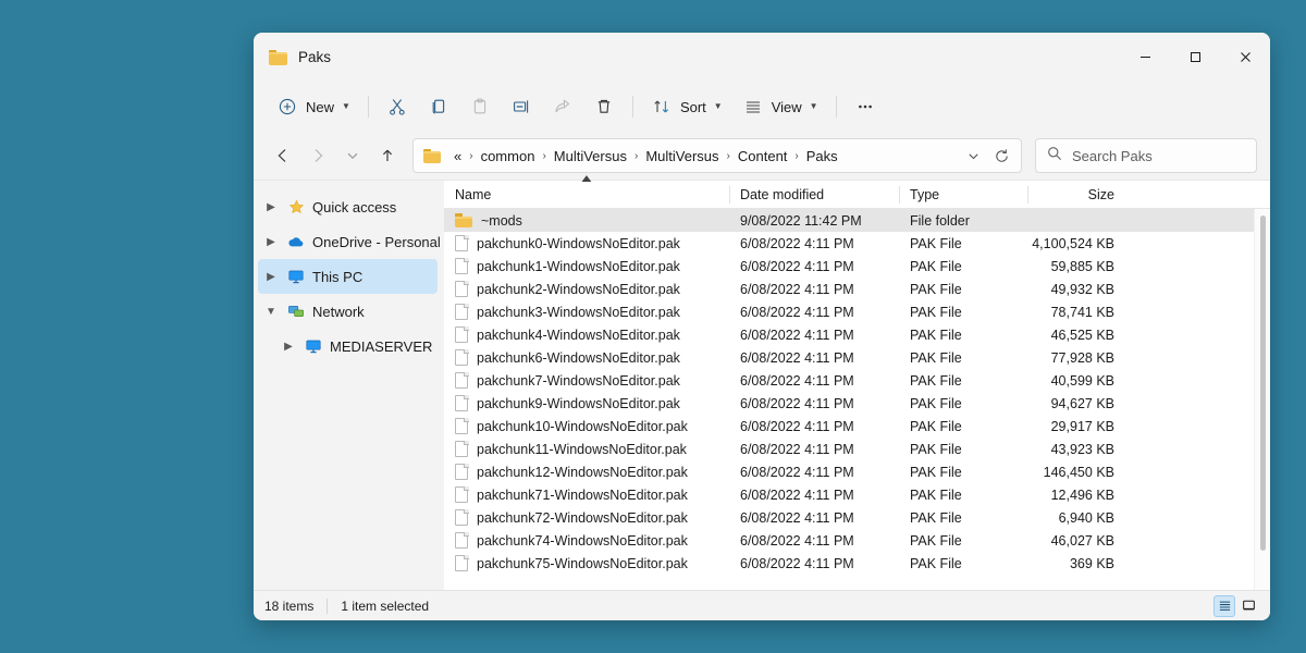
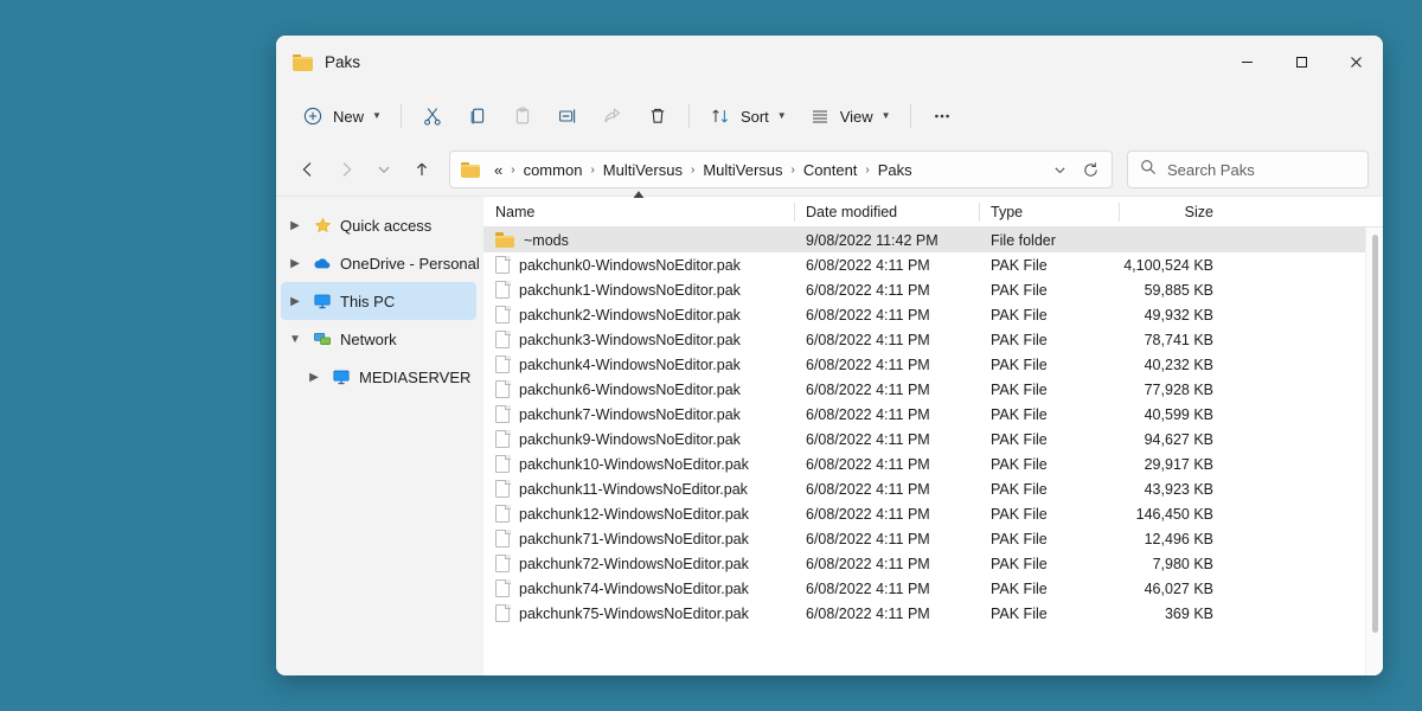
  Paks
  New
  ▼
  Sort
  ▼
  View
  ▼
  «
  ›
  common
  ›
  MultiVersus
  ›
  MultiVersus
  ›
  Content
  ›
  Paks
  Search Paks
  ▶
  Quick access
  ▶
  OneDrive - Personal
  ▶
  This PC
  ▼
  Network
  ▶
  MEDIASERVER
  Name
  ▲
  Date modified
  Type
  Size
  ~mods
  9/08/2022 11:42 PM
  File folder
  pakchunk0-WindowsNoEditor.pak
  6/08/2022 4:11 PM
  PAK File
  4,100,524 KB
  pakchunk1-WindowsNoEditor.pak
  6/08/2022 4:11 PM
  PAK File
  59,885 KB
  pakchunk2-WindowsNoEditor.pak
  6/08/2022 4:11 PM
  PAK File
  49,932 KB
  pakchunk3-WindowsNoEditor.pak
  6/08/2022 4:11 PM
  PAK File
  78,741 KB
  pakchunk4-WindowsNoEditor.pak
  6/08/2022 4:11 PM
  PAK File
- 46,525 KB
+ 40,232 KB
  pakchunk6-WindowsNoEditor.pak
  6/08/2022 4:11 PM
  PAK File
  77,928 KB
  pakchunk7-WindowsNoEditor.pak
  6/08/2022 4:11 PM
  PAK File
  40,599 KB
  pakchunk9-WindowsNoEditor.pak
  6/08/2022 4:11 PM
  PAK File
  94,627 KB
  pakchunk10-WindowsNoEditor.pak
  6/08/2022 4:11 PM
  PAK File
  29,917 KB
  pakchunk11-WindowsNoEditor.pak
  6/08/2022 4:11 PM
  PAK File
  43,923 KB
  pakchunk12-WindowsNoEditor.pak
  6/08/2022 4:11 PM
  PAK File
  146,450 KB
  pakchunk71-WindowsNoEditor.pak
  6/08/2022 4:11 PM
  PAK File
  12,496 KB
  pakchunk72-WindowsNoEditor.pak
  6/08/2022 4:11 PM
  PAK File
- 6,940 KB
+ 7,980 KB
  pakchunk74-WindowsNoEditor.pak
  6/08/2022 4:11 PM
  PAK File
  46,027 KB
  pakchunk75-WindowsNoEditor.pak
  6/08/2022 4:11 PM
  PAK File
  369 KB
- 18 items
- 1 item selected
